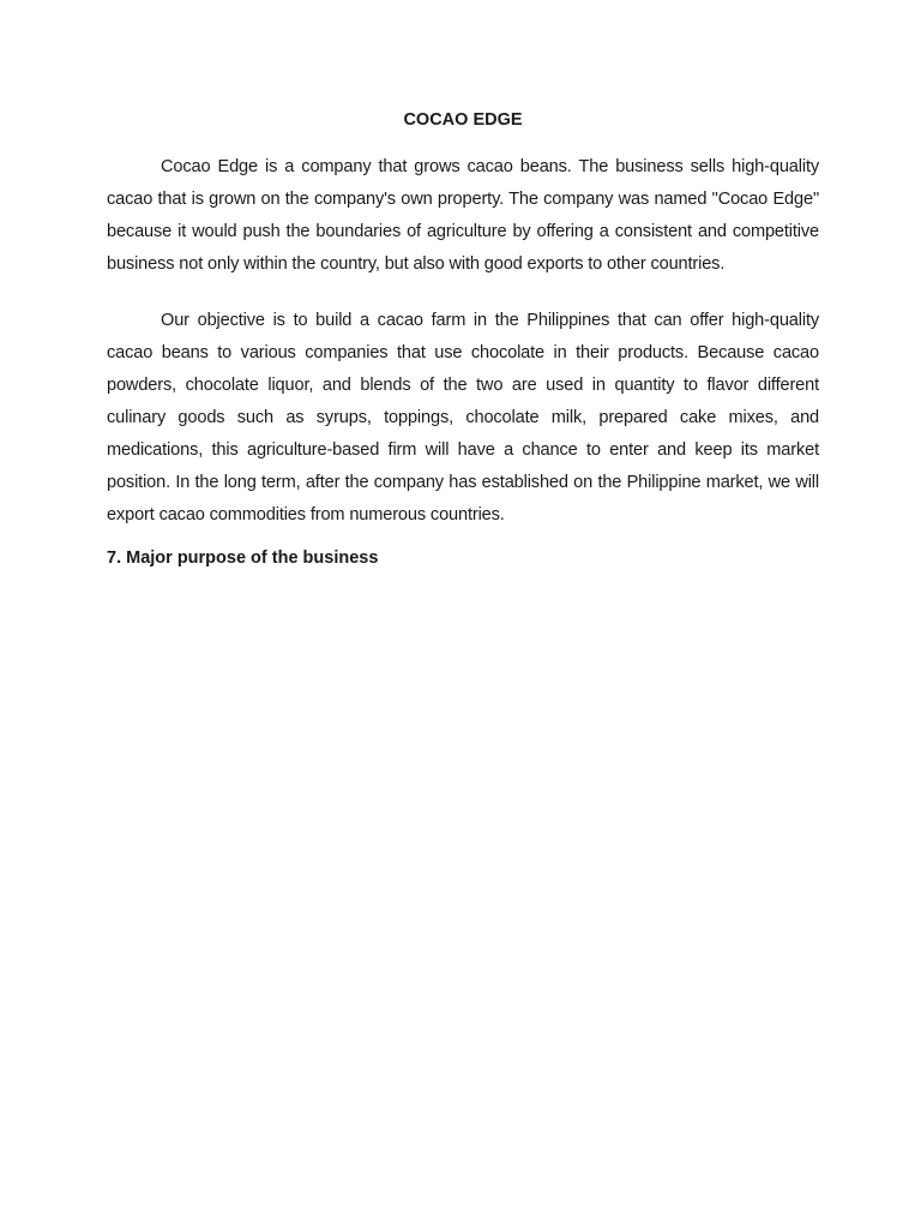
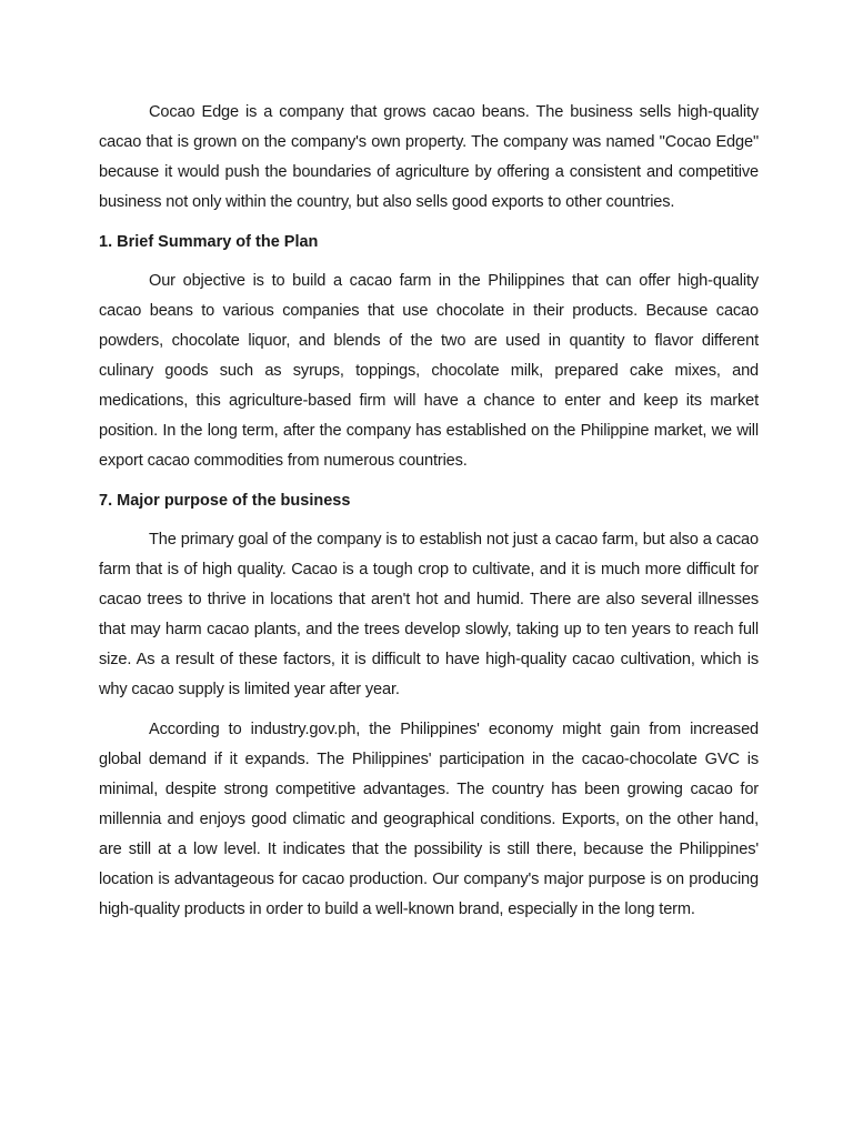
- COCAO EDGE
- Cocao Edge is a company that grows cacao beans. The business sells high-quality cacao that is grown on the company's own property. The company was named "Cocao Edge" because it would push the boundaries of agriculture by offering a consistent and competitive business not only within the country, but also with good exports to other countries.
+ Cocao Edge is a company that grows cacao beans. The business sells high-quality cacao that is grown on the company's own property. The company was named "Cocao Edge" because it would push the boundaries of agriculture by offering a consistent and competitive business not only within the country, but also sells good exports to other countries.
+ 1. Brief Summary of the Plan
  Our objective is to build a cacao farm in the Philippines that can offer high-quality cacao beans to various companies that use chocolate in their products. Because cacao powders, chocolate liquor, and blends of the two are used in quantity to flavor different culinary goods such as syrups, toppings, chocolate milk, prepared cake mixes, and medications, this agriculture-based firm will have a chance to enter and keep its market position. In the long term, after the company has established on the Philippine market, we will export cacao commodities from numerous countries.
  7. Major purpose of the business
+ The primary goal of the company is to establish not just a cacao farm, but also a cacao farm that is of high quality. Cacao is a tough crop to cultivate, and it is much more difficult for cacao trees to thrive in locations that aren't hot and humid. There are also several illnesses that may harm cacao plants, and the trees develop slowly, taking up to ten years to reach full size. As a result of these factors, it is difficult to have high-quality cacao cultivation, which is why cacao supply is limited year after year.
+ According to industry.gov.ph, the Philippines' economy might gain from increased global demand if it expands. The Philippines' participation in the cacao-chocolate GVC is minimal, despite strong competitive advantages. The country has been growing cacao for millennia and enjoys good climatic and geographical conditions. Exports, on the other hand, are still at a low level. It indicates that the possibility is still there, because the Philippines' location is advantageous for cacao production. Our company's major purpose is on producing high-quality products in order to build a well-known brand, especially in the long term.
